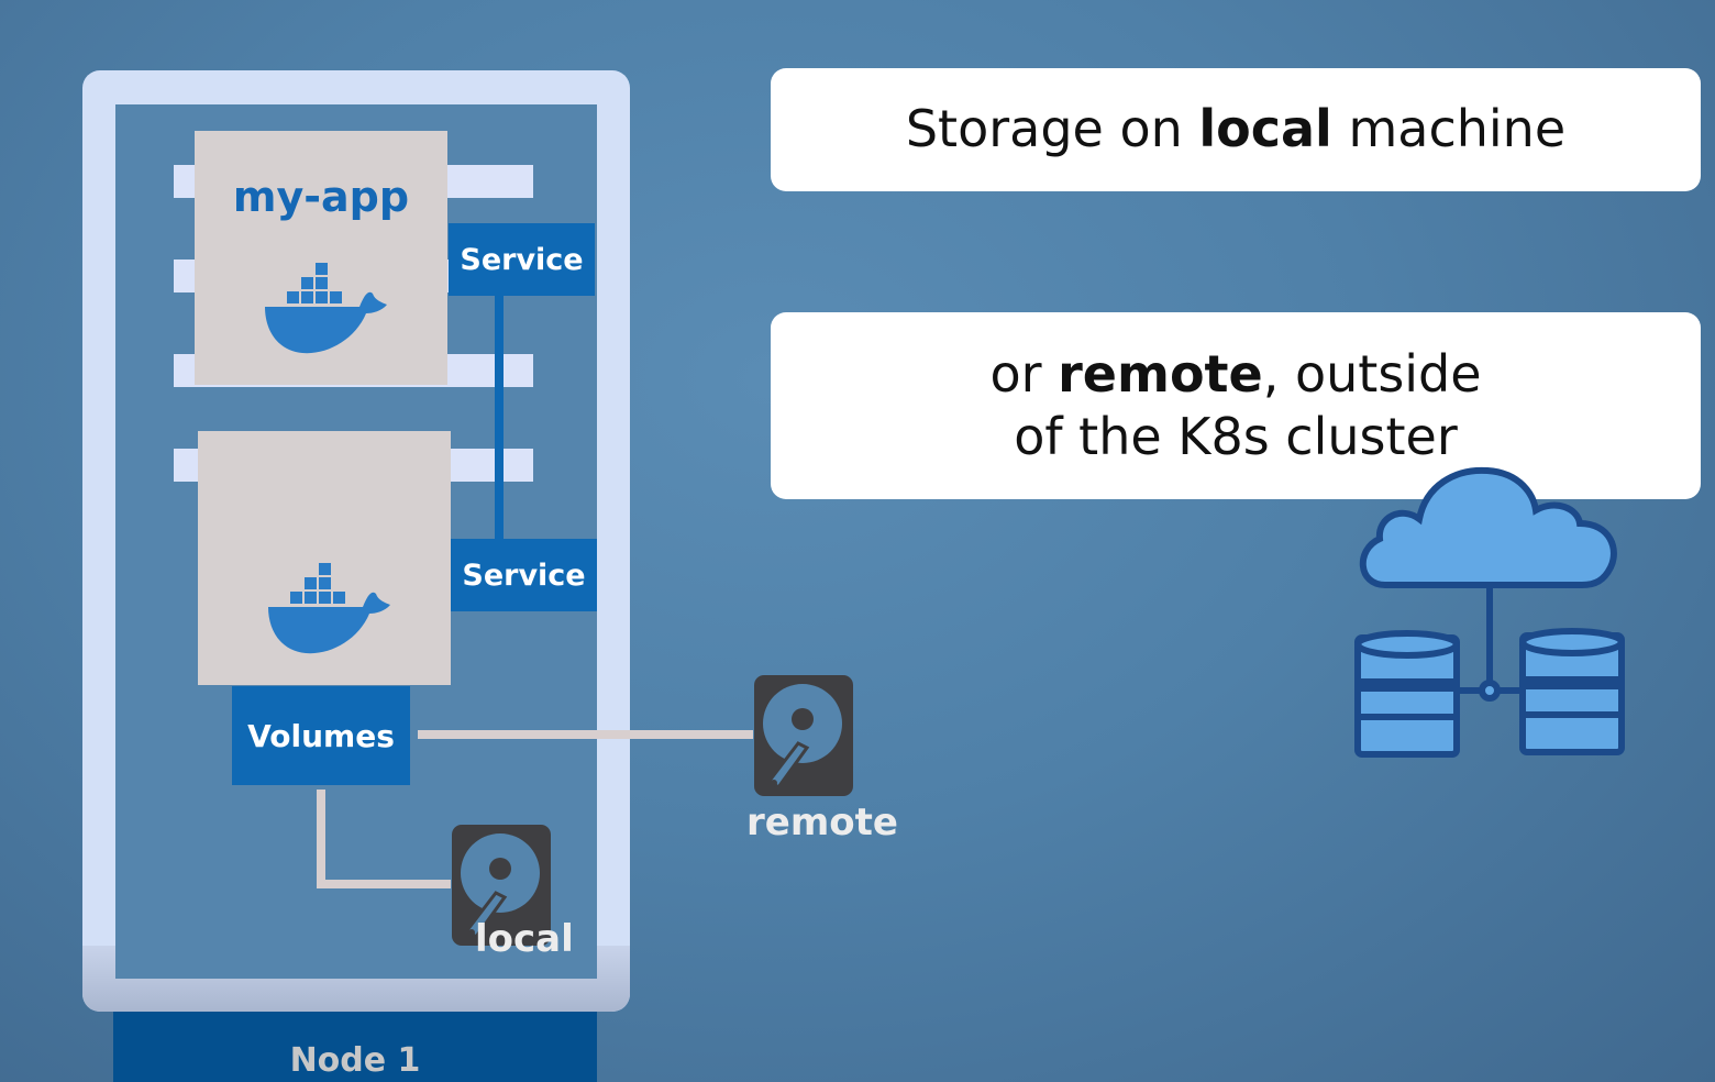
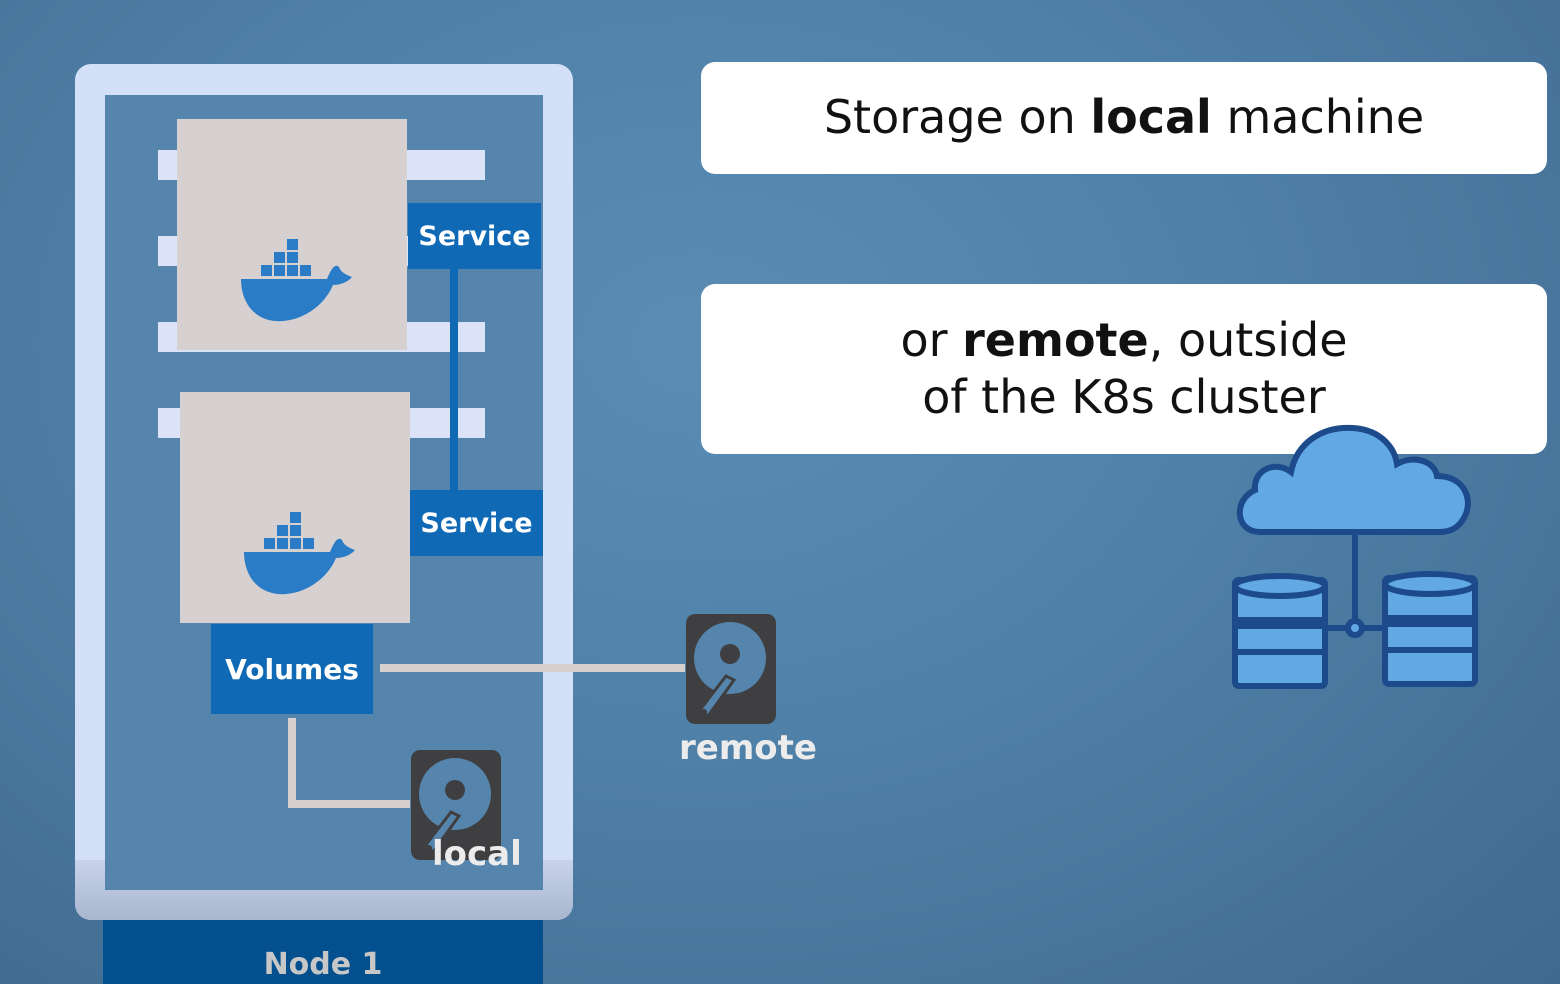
- my-app
  Service
  Service
  Volumes
  local
  Node 1
  remote
  Storage on local machine
  or remote, outside of the K8s cluster
